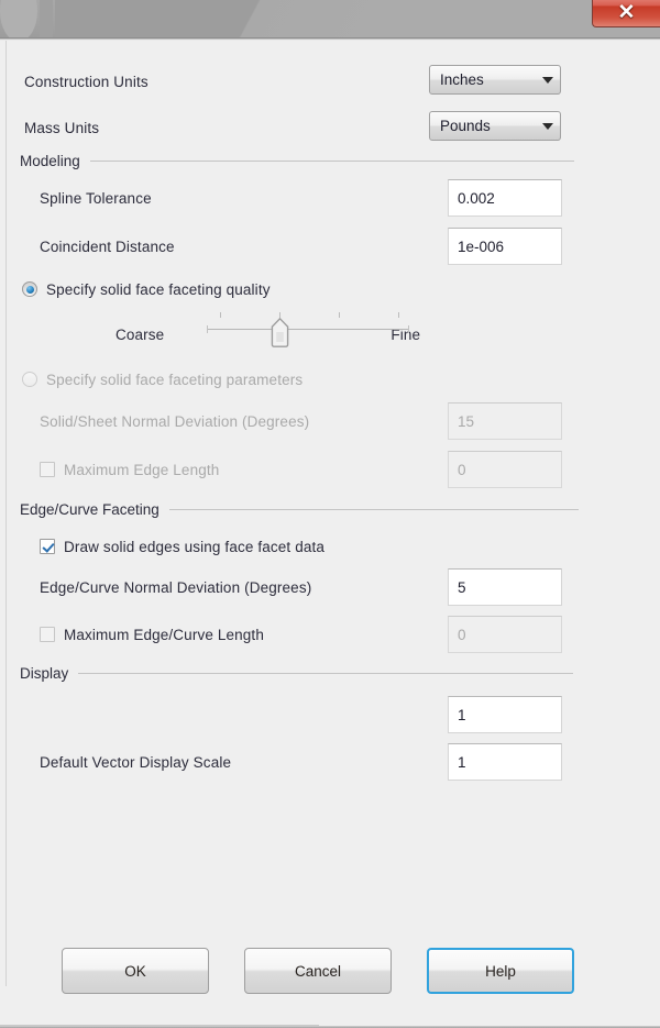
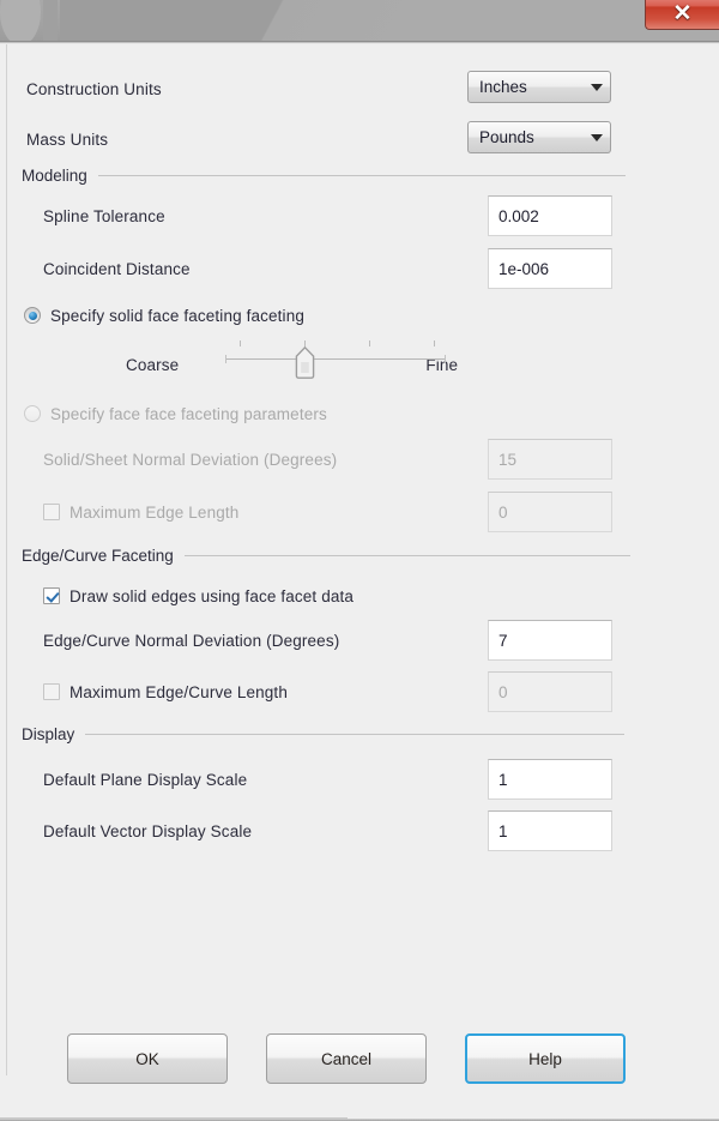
  ✕
  Construction Units
  Inches
  Mass Units
  Pounds
  Modeling
  Spline Tolerance
  0.002
  Coincident Distance
  1e-006
- Specify solid face faceting quality
+ Specify solid face faceting faceting
  Coarse
  Fine
- Specify solid face faceting parameters
+ Specify face face faceting parameters
  Solid/Sheet Normal Deviation (Degrees)
  15
  Maximum Edge Length
  0
  Edge/Curve Faceting
  Draw solid edges using face facet data
  Edge/Curve Normal Deviation (Degrees)
- 5
+ 7
  Maximum Edge/Curve Length
  0
  Display
+ Default Plane Display Scale
  1
  Default Vector Display Scale
  1
  OK
  Cancel
  Help
